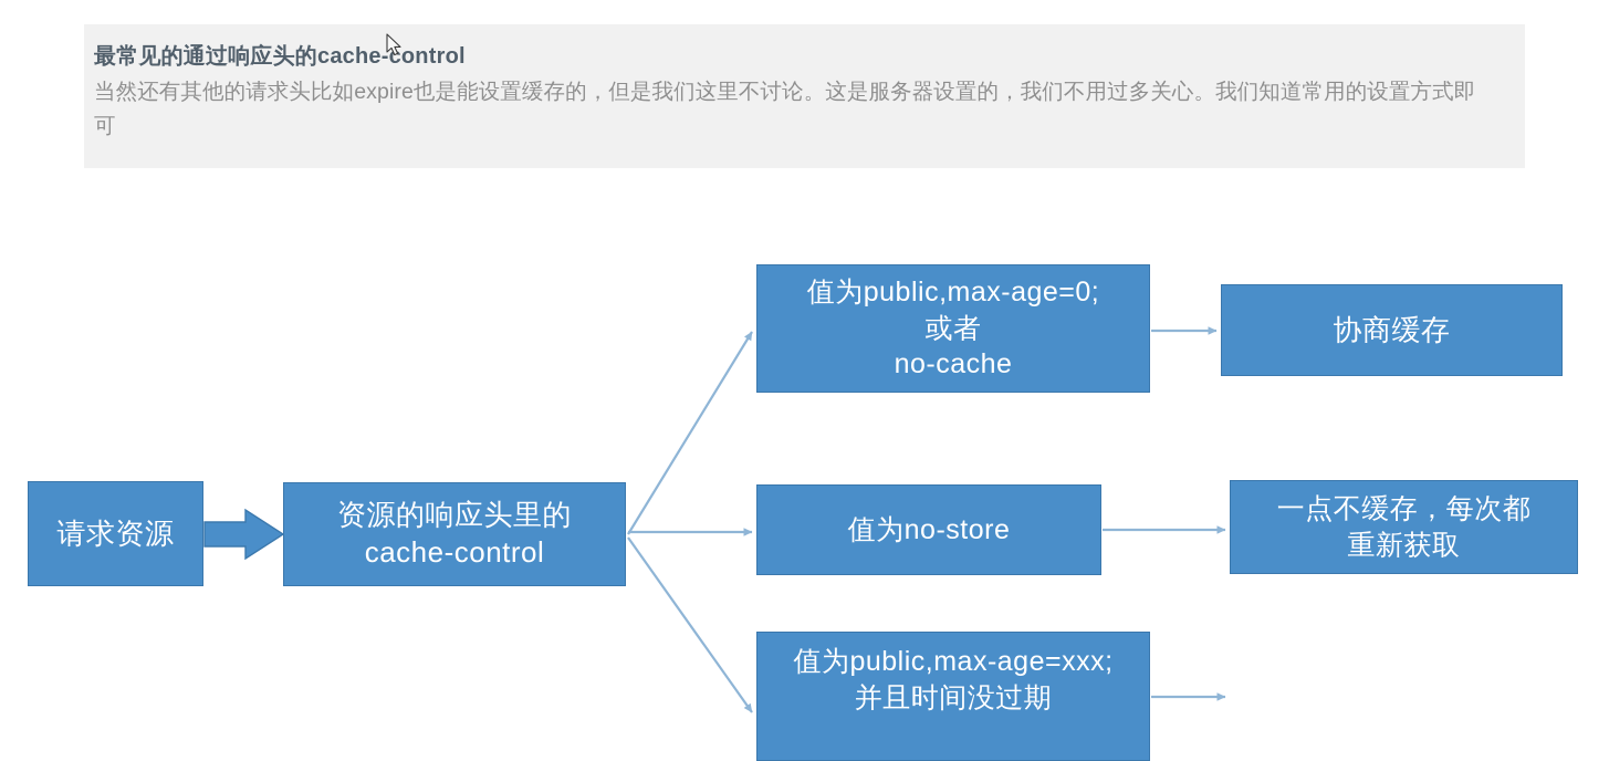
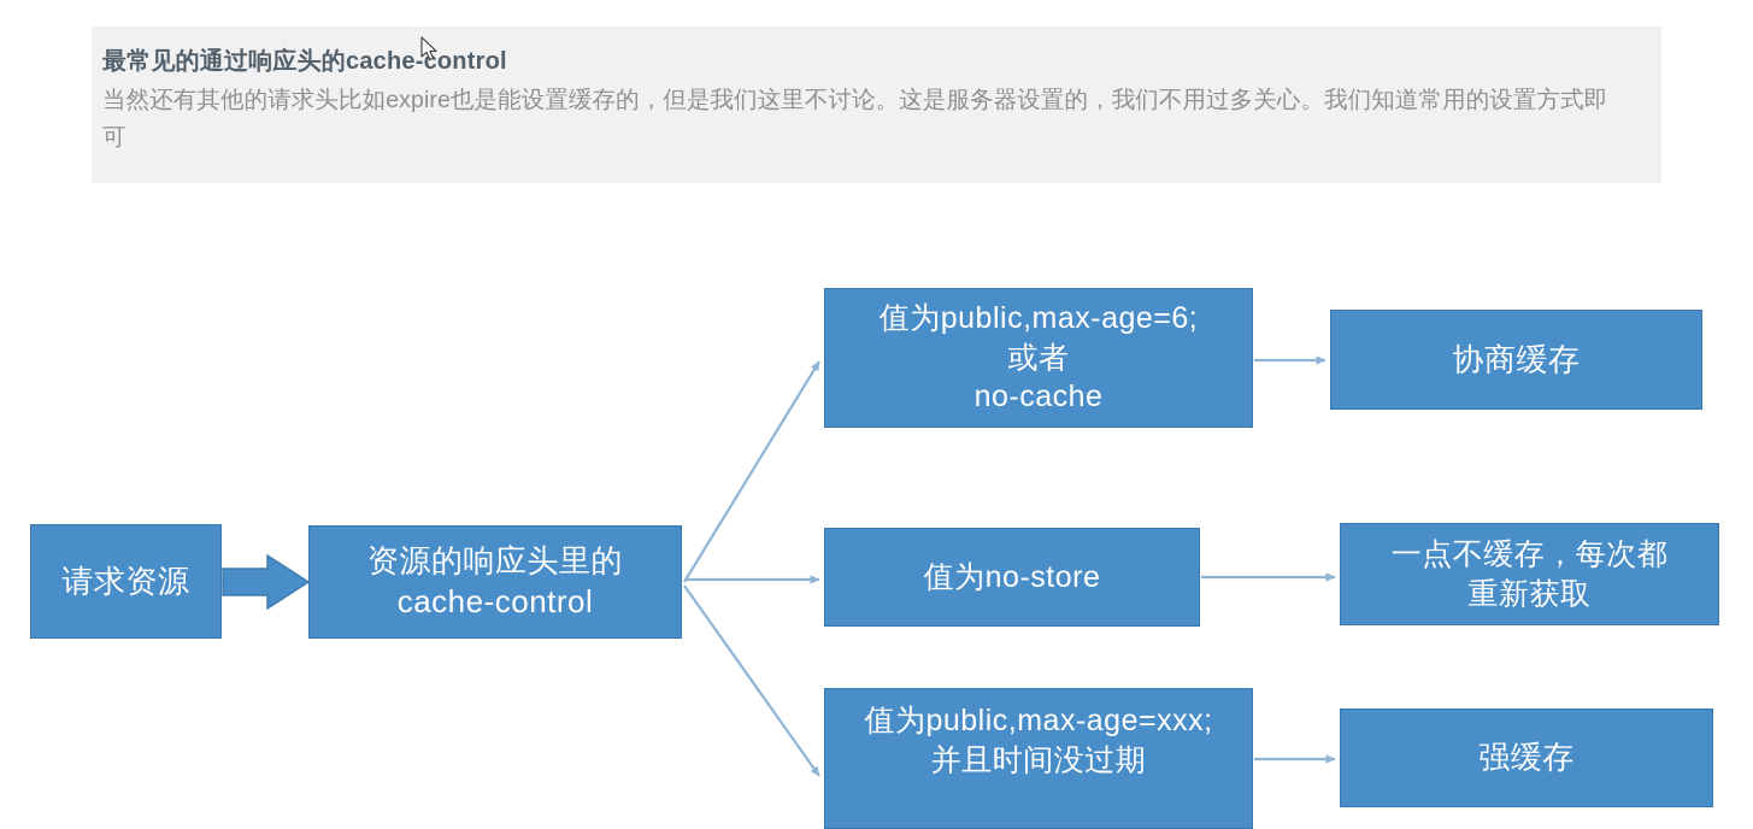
  最常见的通过响应头的cache-control
  当然还有其他的请求头比如expire也是能设置缓存的，但是我们这里不讨论。这是服务器设置的，我们不用过多关心。我们知道常用的设置方式即可
  请求资源
  资源的响应头里的
  cache-control
- 值为public,max-age=0;
+ 值为public,max-age=6;
  或者
  no-cache
  值为no-store
  值为public,max-age=xxx;
  并且时间没过期
  协商缓存
  一点不缓存，每次都
  重新获取
+ 强缓存
